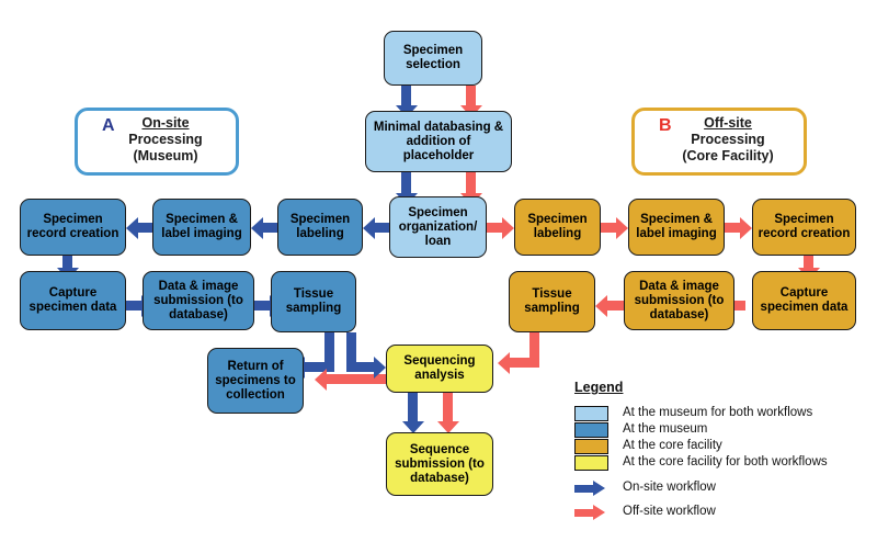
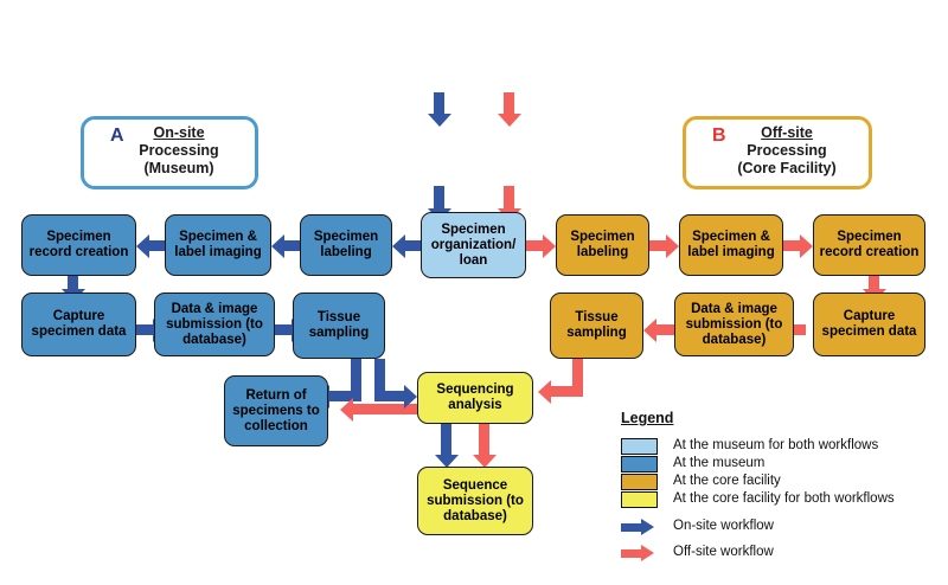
- Specimen selection
- Minimal databasing & addition of placeholder
  Specimen organization/ loan
  Specimen labeling
  Specimen & label imaging
  Specimen record creation
  Capture specimen data
  Data & image submission (to database)
  Tissue sampling
  Specimen labeling
  Specimen & label imaging
  Specimen record creation
  Capture specimen data
  Data & image submission (to database)
  Tissue sampling
  Return of specimens to collection
  Sequencing analysis
  Sequence submission (to database)
  A
  On-site
  Processing
  (Museum)
  B
  Off-site
  Processing
  (Core Facility)
  Legend
  At the museum for both workflows
  At the museum
  At the core facility
  At the core facility for both workflows
  On-site workflow
  Off-site workflow
